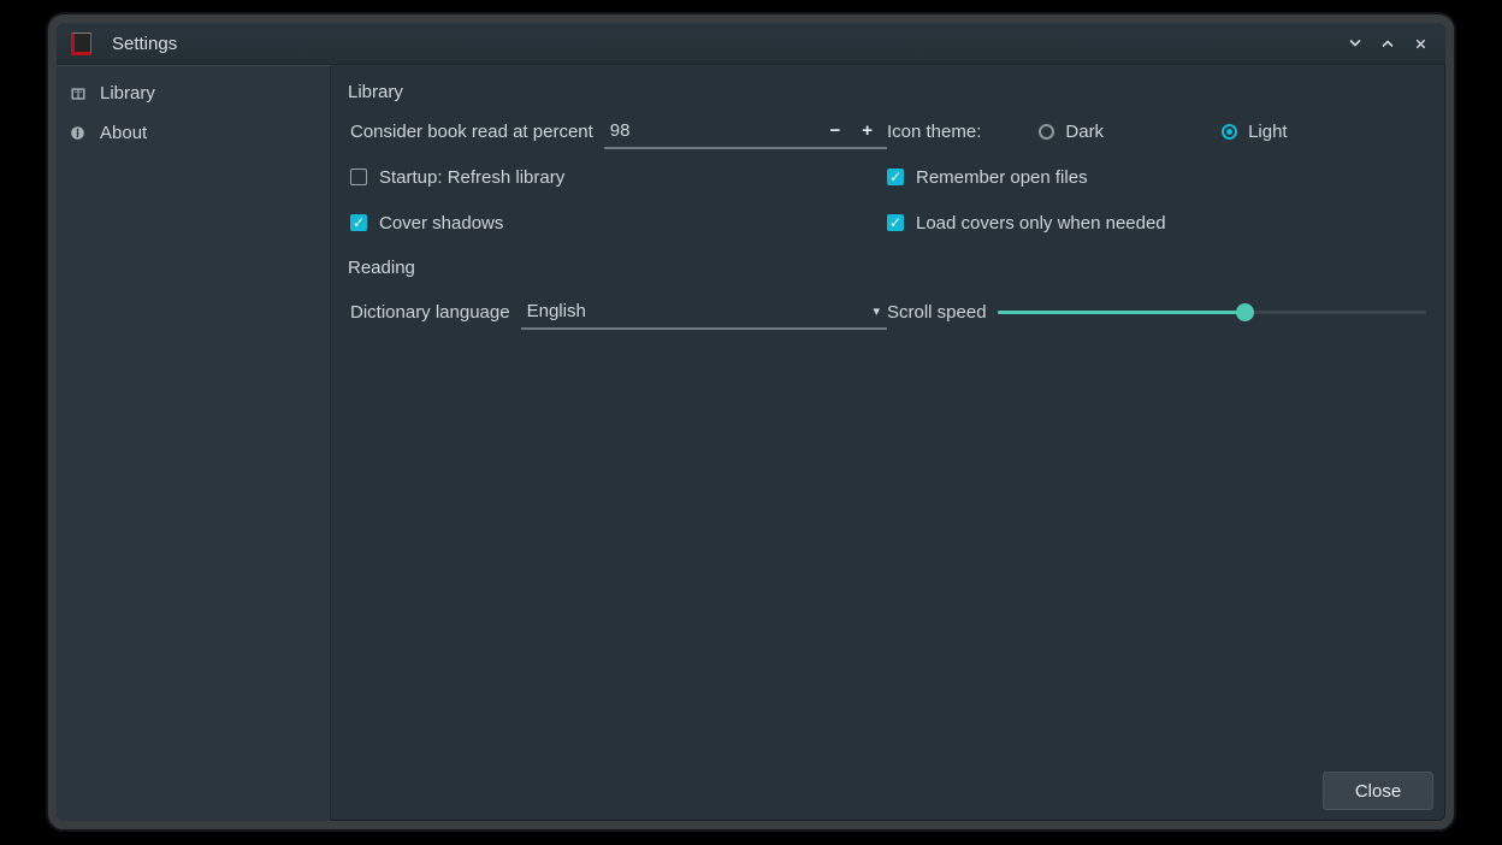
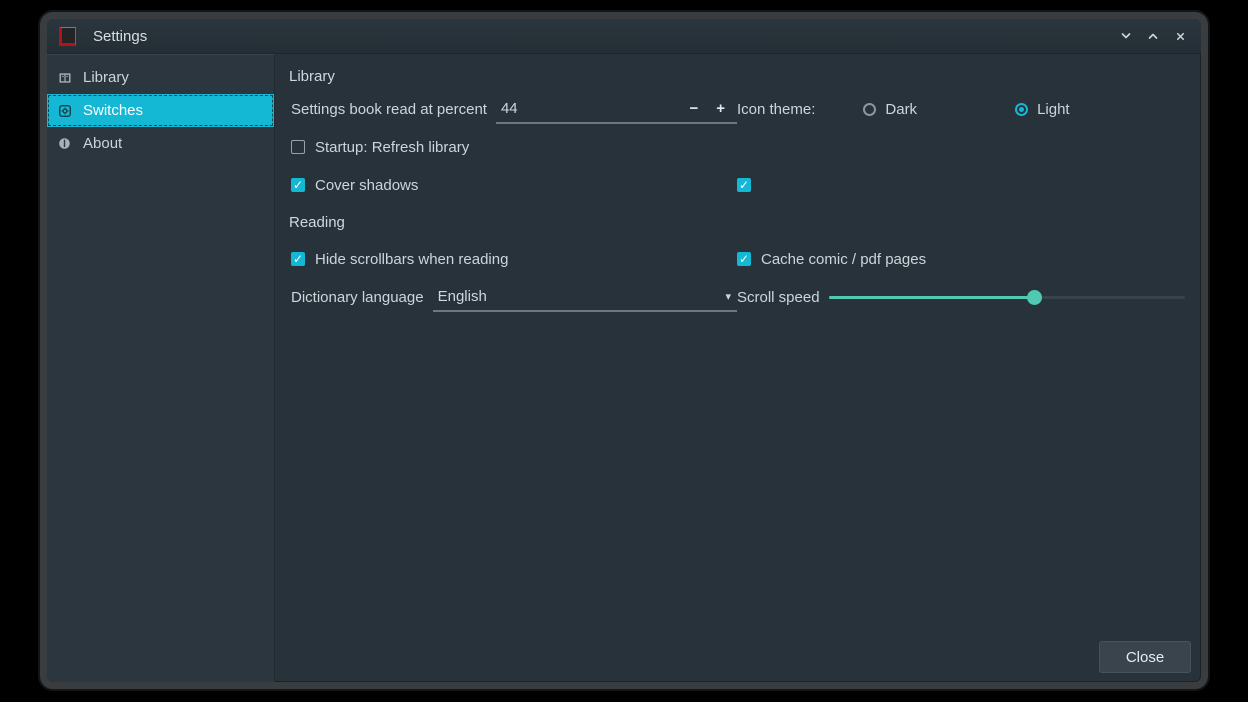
  Settings
  Library
+ Switches
  About
  Library
- Consider book read at percent
+ Settings book read at percent
- 98
+ 44
  −
  +
  Icon theme:
  Dark
  Light
  Startup: Refresh library
- Remember open files
  Cover shadows
- Load covers only when needed
  Reading
+ Hide scrollbars when reading
+ Cache comic / pdf pages
  Dictionary language
  English
  ▾
  Scroll speed
  Close
